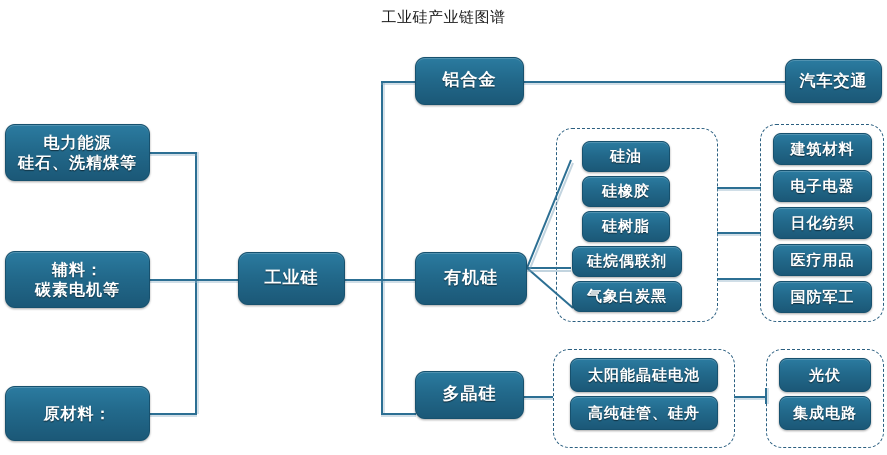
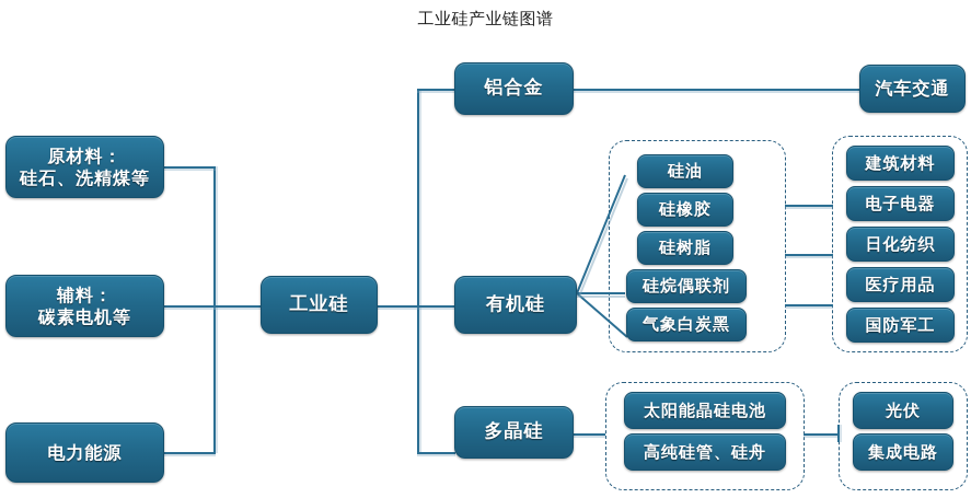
  工业硅产业链图谱
- 电力能源
+ 原材料：
  硅石、洗精煤等
  辅料：
  碳素电机等
- 原材料：
+ 电力能源
  工业硅
  铝合金
  有机硅
  多晶硅
  汽车交通
  硅油
  硅橡胶
  硅树脂
  硅烷偶联剂
  气象白炭黑
  建筑材料
  电子电器
  日化纺织
  医疗用品
  国防军工
  太阳能晶硅电池
  高纯硅管、硅舟
  光伏
  集成电路
